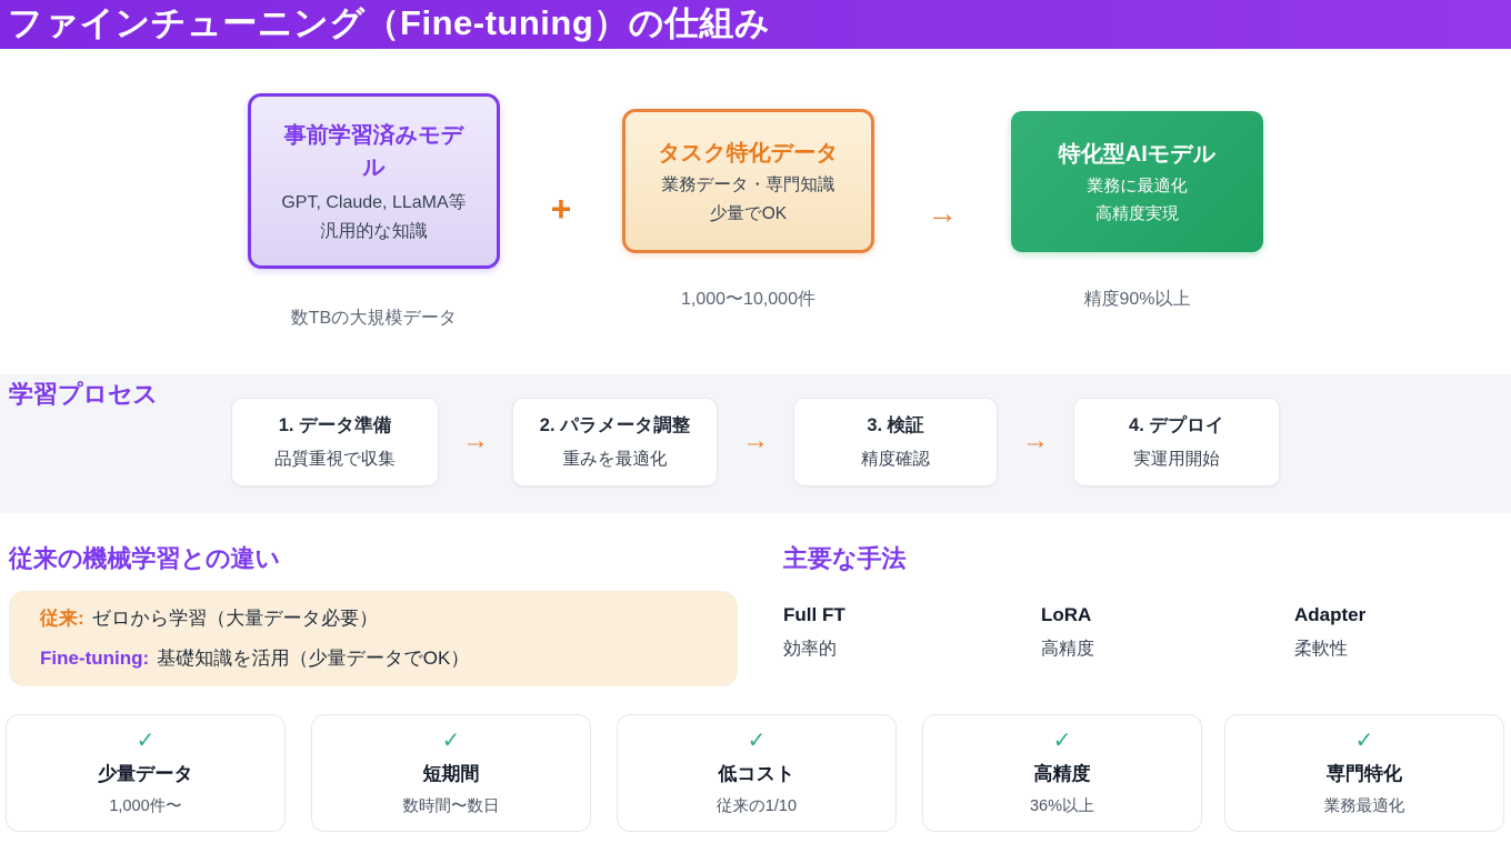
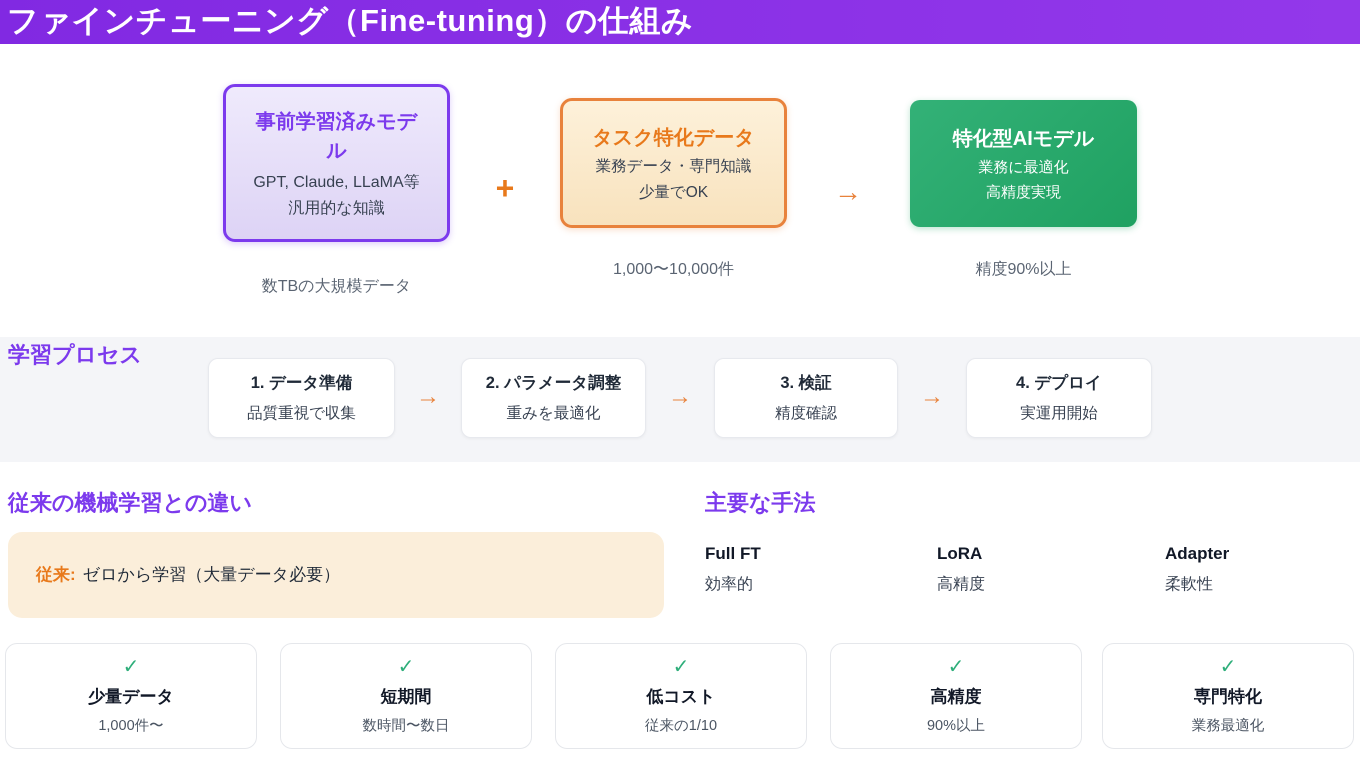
  ファインチューニング（Fine-tuning）の仕組み
  事前学習済みモデル
  GPT, Claude, LLaMA等
  汎用的な知識
  +
  タスク特化データ
  業務データ・専門知識
  少量でOK
  →
  特化型AIモデル
  業務に最適化
  高精度実現
  数TBの大規模データ
  1,000〜10,000件
  精度90%以上
  学習プロセス
  1. データ準備
  品質重視で収集
  →
  2. パラメータ調整
  重みを最適化
  →
  3. 検証
  精度確認
  →
  4. デプロイ
  実運用開始
  従来の機械学習との違い
  従来: ゼロから学習（大量データ必要）
- Fine-tuning: 基礎知識を活用（少量データでOK）
  主要な手法
  Full FT
  効率的
  LoRA
  高精度
  Adapter
  柔軟性
  ✓
  少量データ
  1,000件〜
  ✓
  短期間
  数時間〜数日
  ✓
  低コスト
  従来の1/10
  ✓
  高精度
- 36%以上
+ 90%以上
  ✓
  専門特化
  業務最適化
